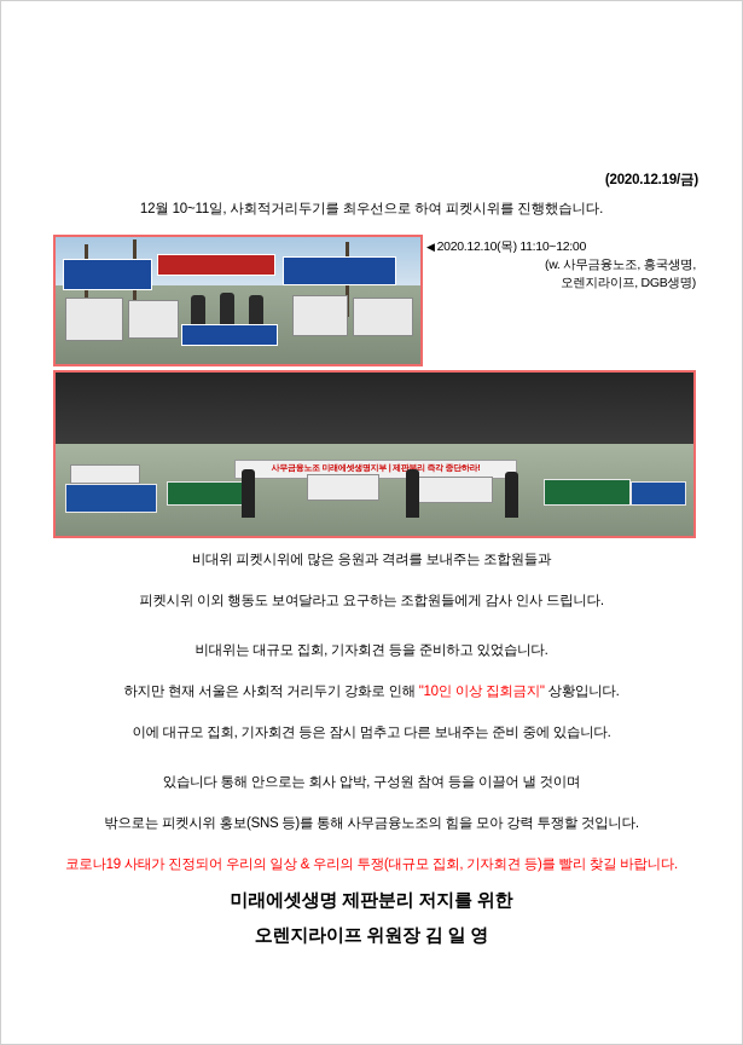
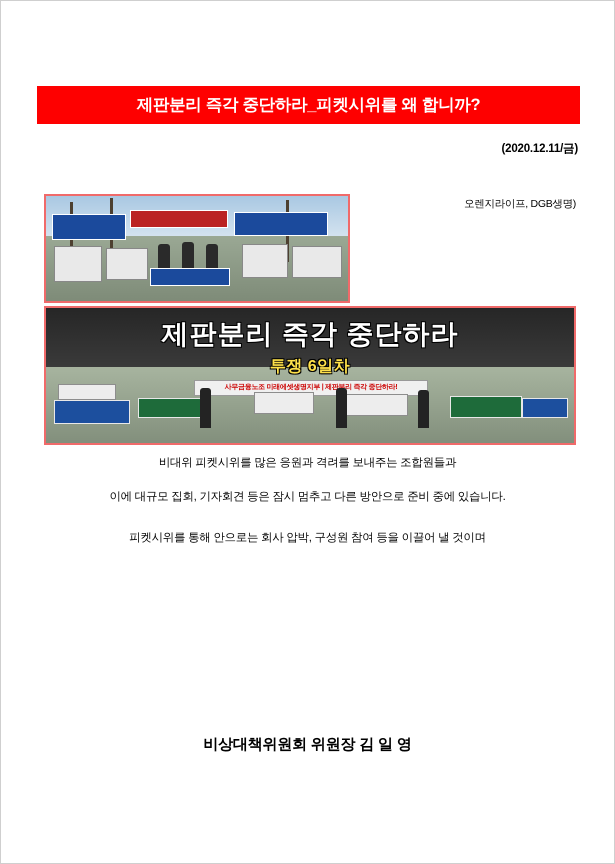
+ 제판분리 즉각 중단하라_피켓시위를 왜 합니까?
- (2020.12.19/금)
+ (2020.12.11/금)
- 12월 10~11일, 사회적거리두기를 최우선으로 하여 피켓시위를 진행했습니다.
- ◀ 2020.12.10(목) 11:10~12:00
- (w. 사무금융노조, 흥국생명,
  오렌지라이프, DGB생명)
+ 제판분리 즉각 중단하라
+ 투쟁 6일차
- 비대위 피켓시위에 많은 응원과 격려를 보내주는 조합원들과
+ 비대위 피켓시위를 많은 응원과 격려를 보내주는 조합원들과
- 피켓시위 이외 행동도 보여달라고 요구하는 조합원들에게 감사 인사 드립니다.
- 비대위는 대규모 집회, 기자회견 등을 준비하고 있었습니다.
- 하지만 현재 서울은 사회적 거리두기 강화로 인해 "10인 이상 집회금지" 상황입니다.
- 이에 대규모 집회, 기자회견 등은 잠시 멈추고 다른 보내주는 준비 중에 있습니다.
+ 이에 대규모 집회, 기자회견 등은 잠시 멈추고 다른 방안으로 준비 중에 있습니다.
- 있습니다 통해 안으로는 회사 압박, 구성원 참여 등을 이끌어 낼 것이며
+ 피켓시위를 통해 안으로는 회사 압박, 구성원 참여 등을 이끌어 낼 것이며
- 밖으로는 피켓시위 홍보(SNS 등)를 통해 사무금융노조의 힘을 모아 강력 투쟁할 것입니다.
- 코로나19 사태가 진정되어 우리의 일상 & 우리의 투쟁(대규모 집회, 기자회견 등)를 빨리 찾길 바랍니다.
- 미래에셋생명 제판분리 저지를 위한
- 오렌지라이프 위원장 김 일 영
+ 비상대책위원회 위원장 김 일 영
